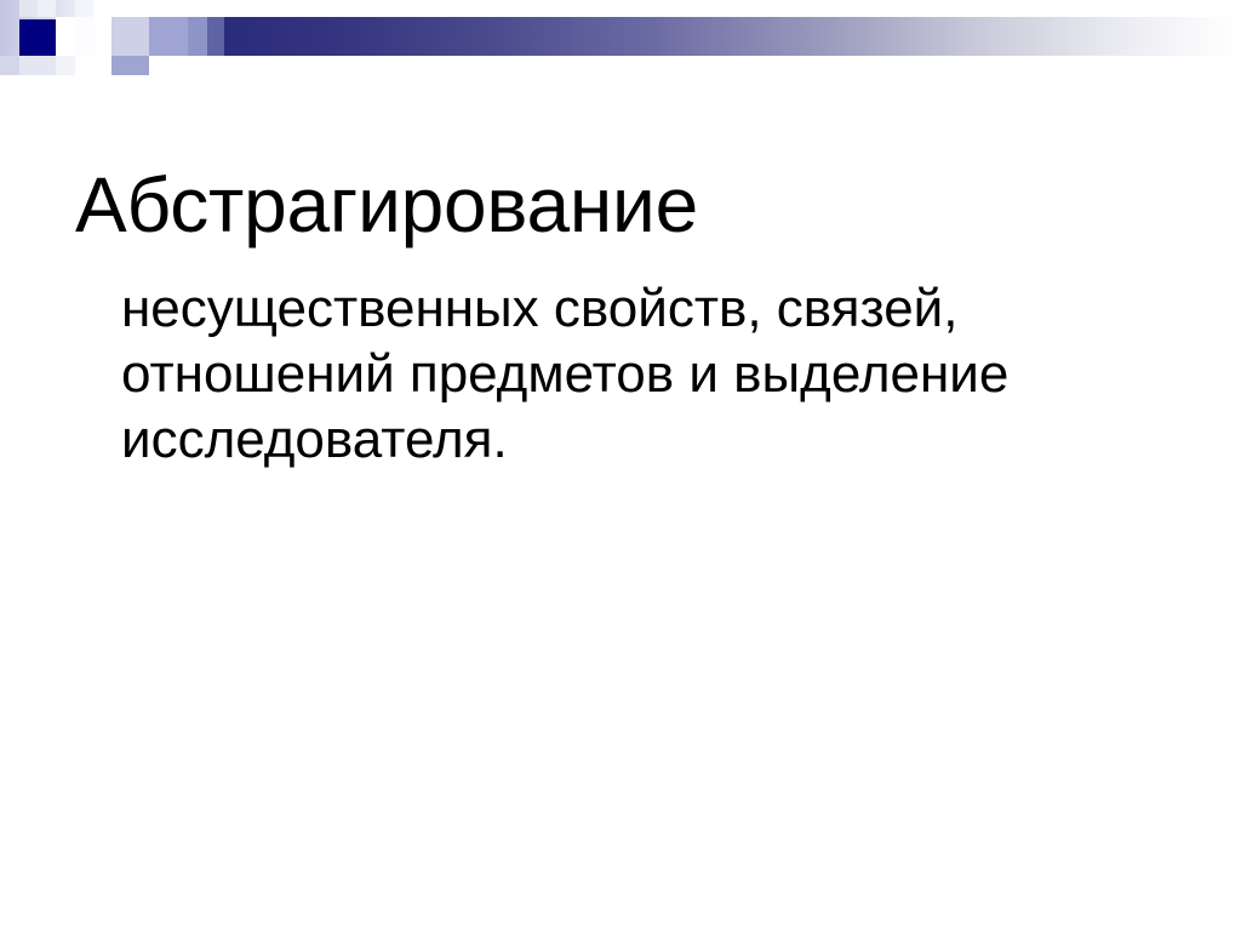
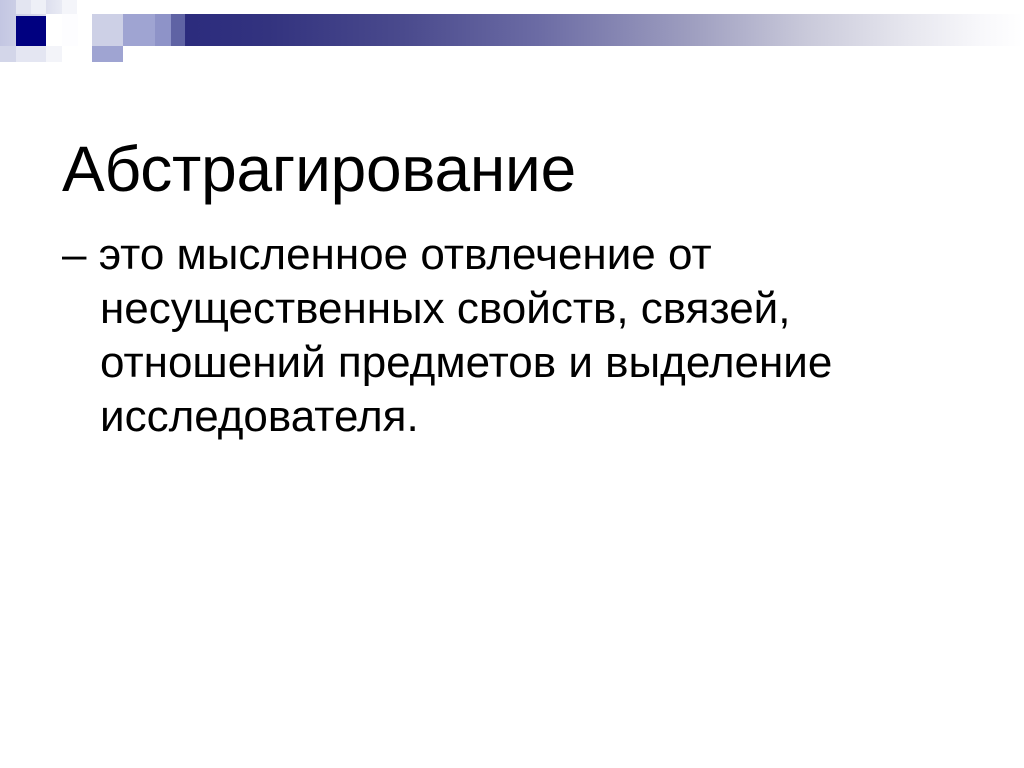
  Абстрагирование
+ – это мысленное отвлечение от
  несущественных свойств, связей,
  отношений предметов и выделение
  исследователя.
